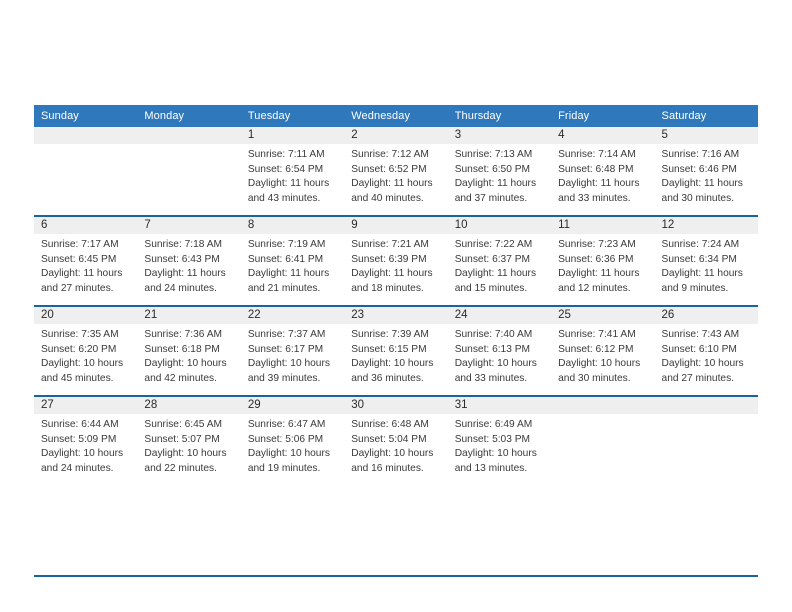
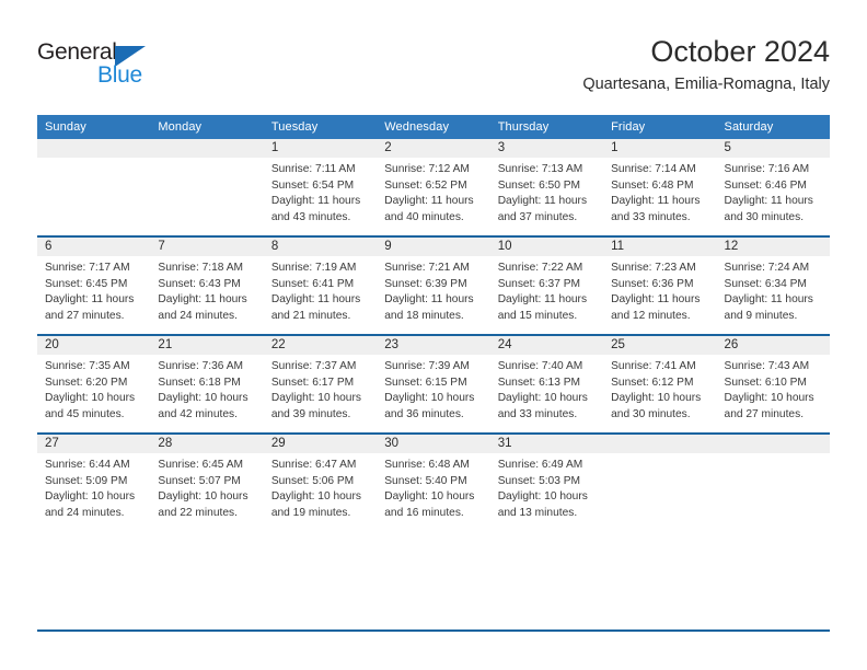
+ General
+ Blue
+ October 2024
+ Quartesana, Emilia-Romagna, Italy
  Sunday	Monday	Tuesday	Wednesday	Thursday	Friday	Saturday
- 		1Sunrise: 7:11 AMSunset: 6:54 PMDaylight: 11 hoursand 43 minutes.	2Sunrise: 7:12 AMSunset: 6:52 PMDaylight: 11 hoursand 40 minutes.	3Sunrise: 7:13 AMSunset: 6:50 PMDaylight: 11 hoursand 37 minutes.	4Sunrise: 7:14 AMSunset: 6:48 PMDaylight: 11 hoursand 33 minutes.	5Sunrise: 7:16 AMSunset: 6:46 PMDaylight: 11 hoursand 30 minutes.
+ 		1Sunrise: 7:11 AMSunset: 6:54 PMDaylight: 11 hoursand 43 minutes.	2Sunrise: 7:12 AMSunset: 6:52 PMDaylight: 11 hoursand 40 minutes.	3Sunrise: 7:13 AMSunset: 6:50 PMDaylight: 11 hoursand 37 minutes.	1Sunrise: 7:14 AMSunset: 6:48 PMDaylight: 11 hoursand 33 minutes.	5Sunrise: 7:16 AMSunset: 6:46 PMDaylight: 11 hoursand 30 minutes.
  6Sunrise: 7:17 AMSunset: 6:45 PMDaylight: 11 hoursand 27 minutes.	7Sunrise: 7:18 AMSunset: 6:43 PMDaylight: 11 hoursand 24 minutes.	8Sunrise: 7:19 AMSunset: 6:41 PMDaylight: 11 hoursand 21 minutes.	9Sunrise: 7:21 AMSunset: 6:39 PMDaylight: 11 hoursand 18 minutes.	10Sunrise: 7:22 AMSunset: 6:37 PMDaylight: 11 hoursand 15 minutes.	11Sunrise: 7:23 AMSunset: 6:36 PMDaylight: 11 hoursand 12 minutes.	12Sunrise: 7:24 AMSunset: 6:34 PMDaylight: 11 hoursand 9 minutes.
  20Sunrise: 7:35 AMSunset: 6:20 PMDaylight: 10 hoursand 45 minutes.	21Sunrise: 7:36 AMSunset: 6:18 PMDaylight: 10 hoursand 42 minutes.	22Sunrise: 7:37 AMSunset: 6:17 PMDaylight: 10 hoursand 39 minutes.	23Sunrise: 7:39 AMSunset: 6:15 PMDaylight: 10 hoursand 36 minutes.	24Sunrise: 7:40 AMSunset: 6:13 PMDaylight: 10 hoursand 33 minutes.	25Sunrise: 7:41 AMSunset: 6:12 PMDaylight: 10 hoursand 30 minutes.	26Sunrise: 7:43 AMSunset: 6:10 PMDaylight: 10 hoursand 27 minutes.
- 27Sunrise: 6:44 AMSunset: 5:09 PMDaylight: 10 hoursand 24 minutes.	28Sunrise: 6:45 AMSunset: 5:07 PMDaylight: 10 hoursand 22 minutes.	29Sunrise: 6:47 AMSunset: 5:06 PMDaylight: 10 hoursand 19 minutes.	30Sunrise: 6:48 AMSunset: 5:04 PMDaylight: 10 hoursand 16 minutes.	31Sunrise: 6:49 AMSunset: 5:03 PMDaylight: 10 hoursand 13 minutes.
+ 27Sunrise: 6:44 AMSunset: 5:09 PMDaylight: 10 hoursand 24 minutes.	28Sunrise: 6:45 AMSunset: 5:07 PMDaylight: 10 hoursand 22 minutes.	29Sunrise: 6:47 AMSunset: 5:06 PMDaylight: 10 hoursand 19 minutes.	30Sunrise: 6:48 AMSunset: 5:40 PMDaylight: 10 hoursand 16 minutes.	31Sunrise: 6:49 AMSunset: 5:03 PMDaylight: 10 hoursand 13 minutes.
